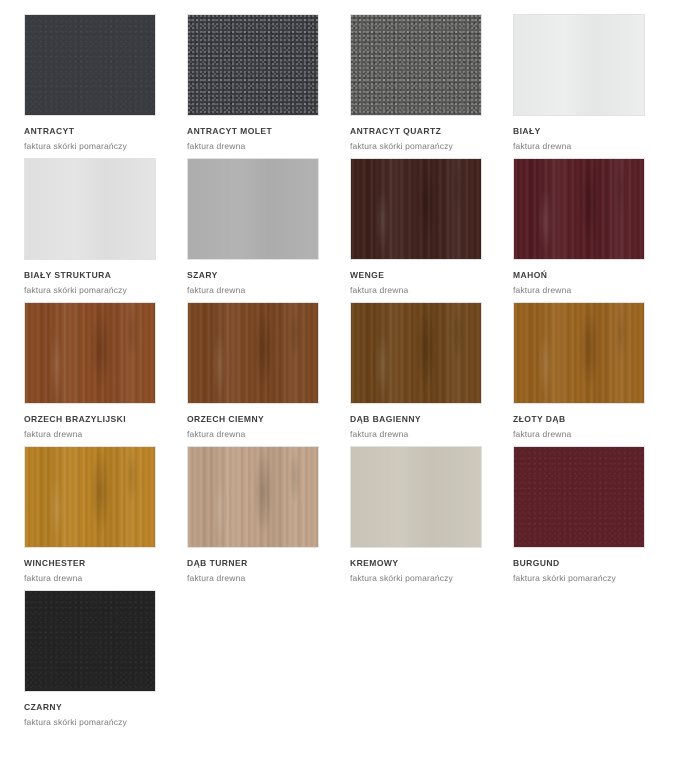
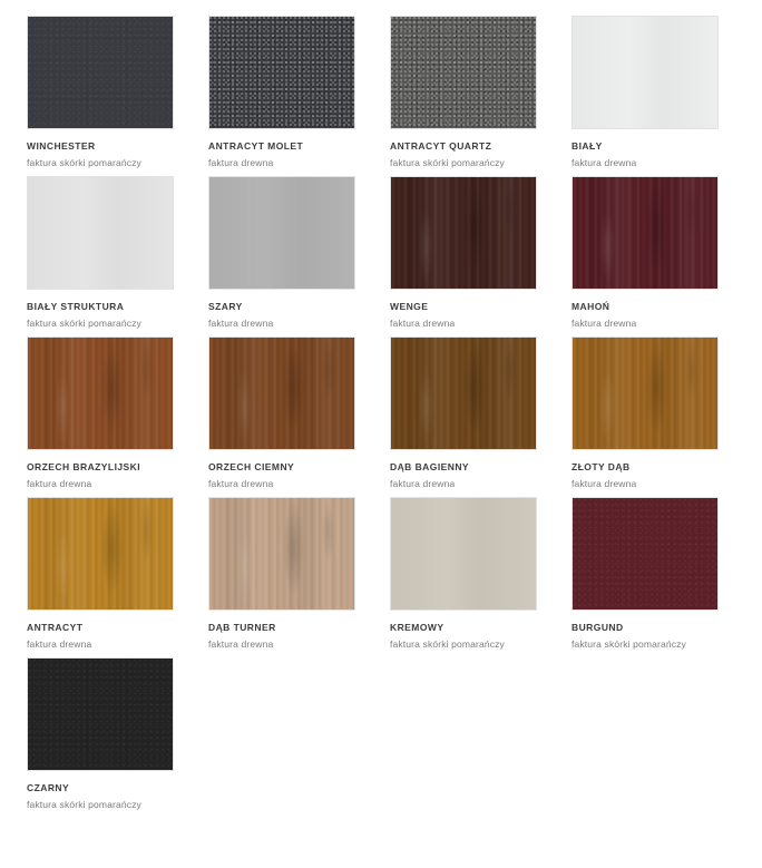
- ANTRACYT
+ WINCHESTER
  faktura skórki pomarańczy
  ANTRACYT MOLET
  faktura drewna
  ANTRACYT QUARTZ
  faktura skórki pomarańczy
  BIAŁY
  faktura drewna
  BIAŁY STRUKTURA
  faktura skórki pomarańczy
  SZARY
  faktura drewna
  WENGE
  faktura drewna
  MAHOŃ
  faktura drewna
  ORZECH BRAZYLIJSKI
  faktura drewna
  ORZECH CIEMNY
  faktura drewna
  DĄB BAGIENNY
  faktura drewna
  ZŁOTY DĄB
  faktura drewna
- WINCHESTER
+ ANTRACYT
  faktura drewna
  DĄB TURNER
  faktura drewna
  KREMOWY
  faktura skórki pomarańczy
  BURGUND
  faktura skórki pomarańczy
  CZARNY
  faktura skórki pomarańczy
